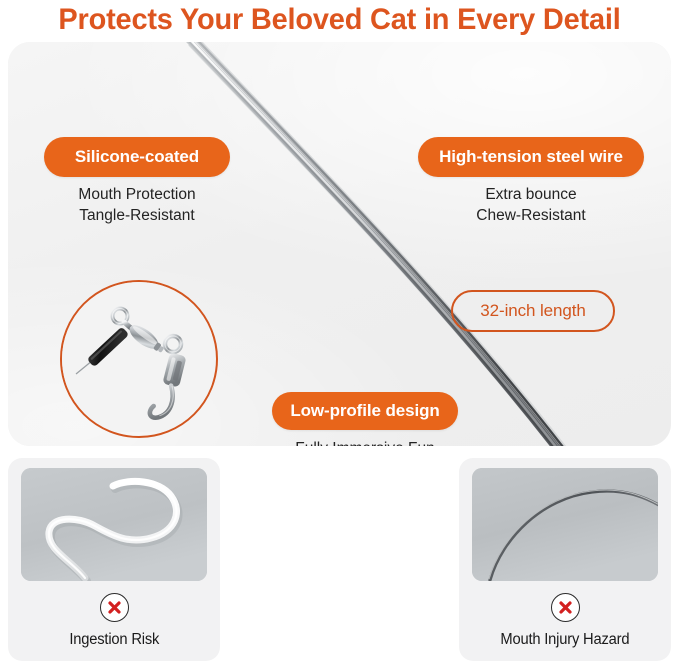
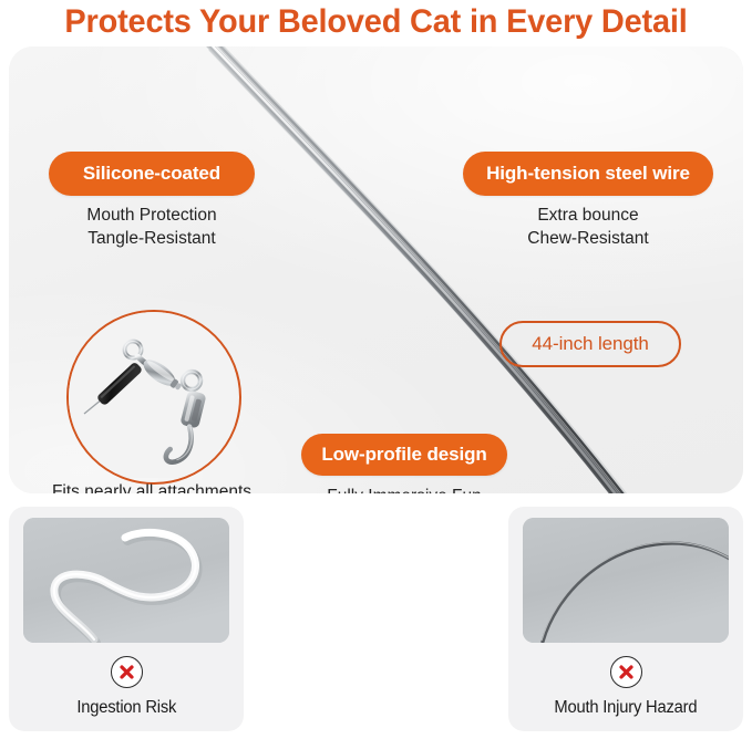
  Protects Your Beloved Cat in Every Detail
  Silicone-coated
  Mouth Protection
  Tangle-Resistant
  High-tension steel wire
  Extra bounce
  Chew-Resistant
- 32-inch length
+ 44-inch length
  Low-profile design
+ Fits nearly all attachments
  Ingestion Risk
  Mouth Injury Hazard
